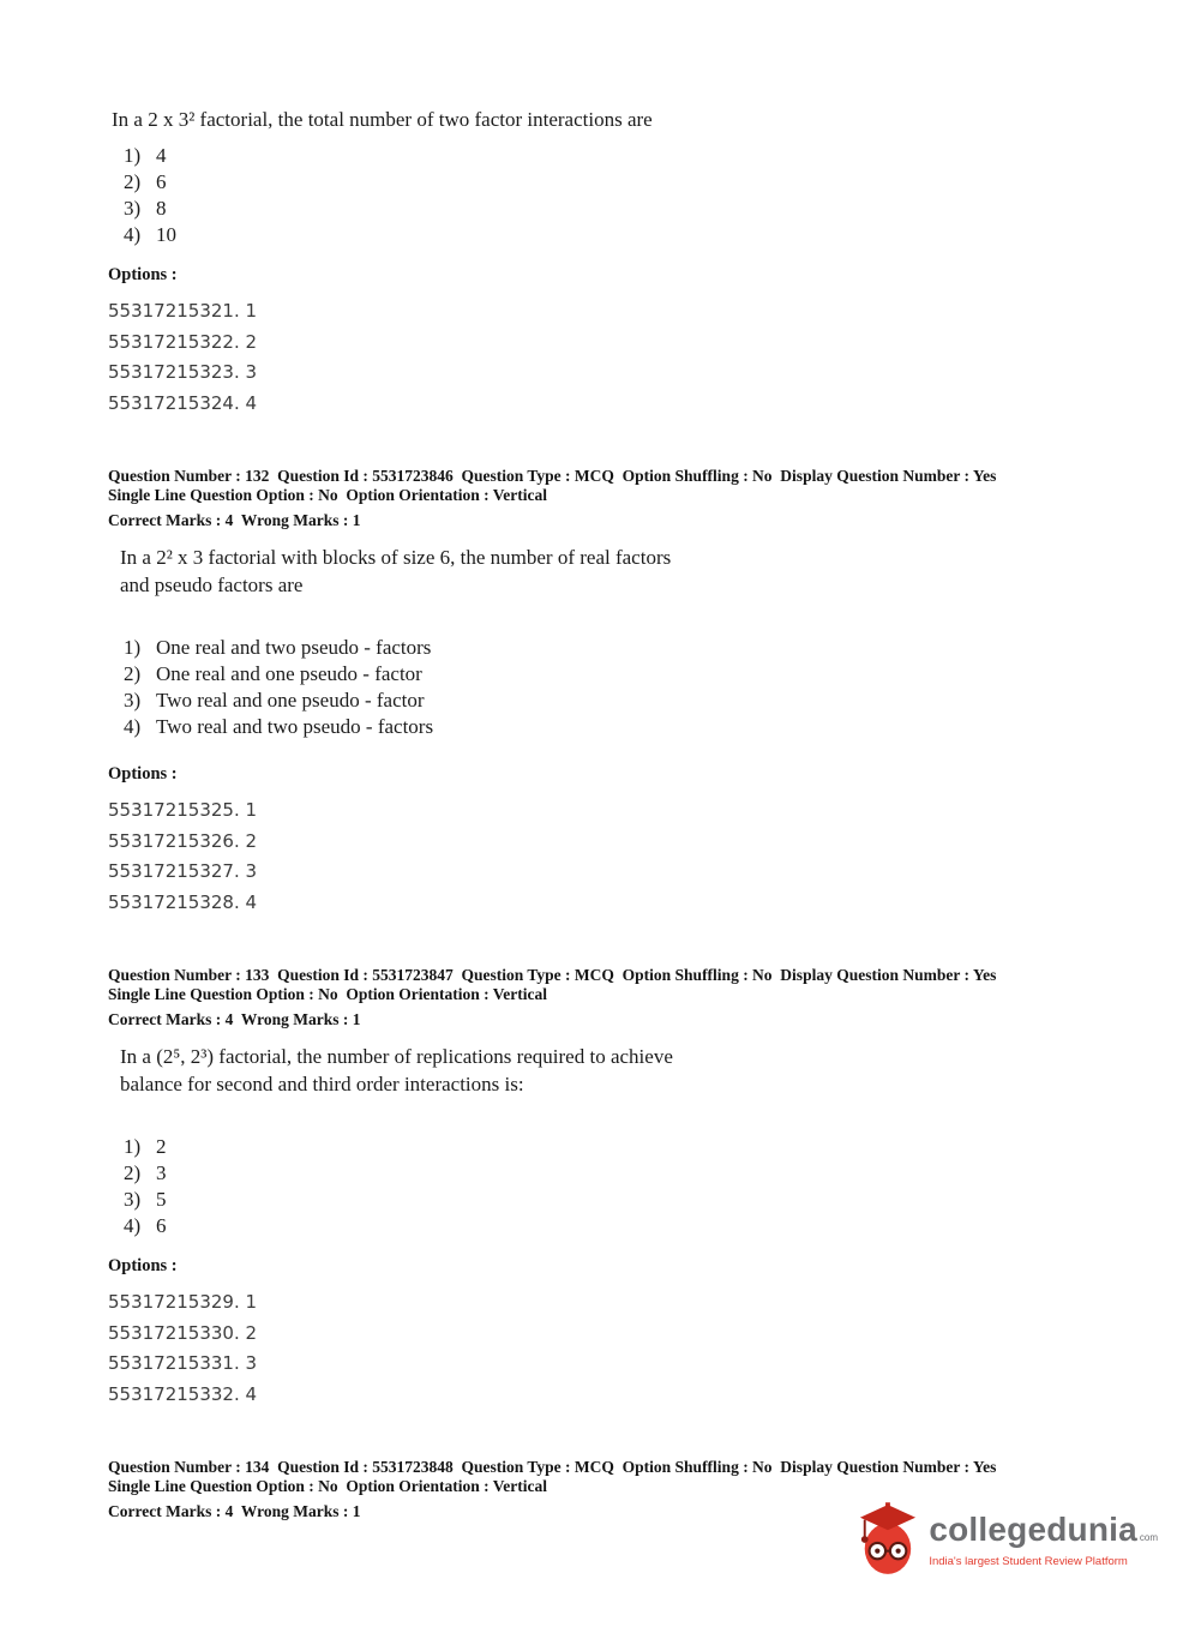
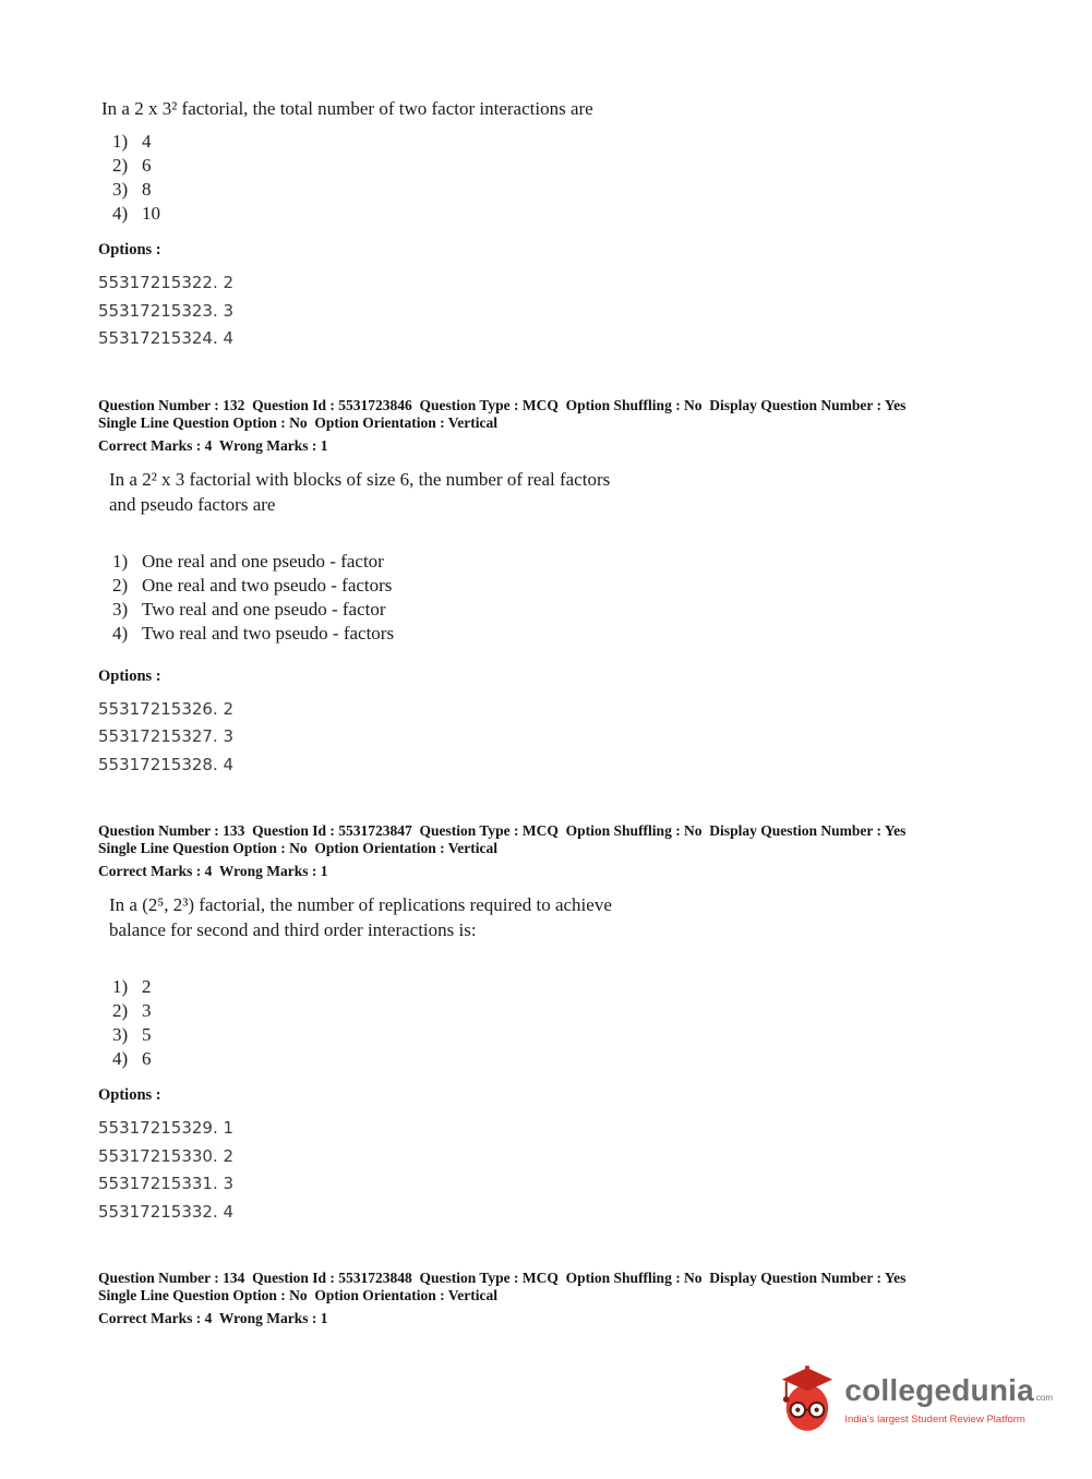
  In a 2 x 3² factorial, the total number of two factor interactions are
  1)
  4
  2)
  6
  3)
  8
  4)
  10
  Options :
- 55317215321. 1
  55317215322. 2
  55317215323. 3
  55317215324. 4
  Question Number : 132 Question Id : 5531723846 Question Type : MCQ Option Shuffling : No Display Question Number : Yes
  Single Line Question Option : No Option Orientation : Vertical
  Correct Marks : 4 Wrong Marks : 1
  In a 2² x 3 factorial with blocks of size 6, the number of real factors
  and pseudo factors are
  1)
- One real and two pseudo - factors
+ One real and one pseudo - factor
  2)
- One real and one pseudo - factor
+ One real and two pseudo - factors
  3)
  Two real and one pseudo - factor
  4)
  Two real and two pseudo - factors
  Options :
- 55317215325. 1
  55317215326. 2
  55317215327. 3
  55317215328. 4
  Question Number : 133 Question Id : 5531723847 Question Type : MCQ Option Shuffling : No Display Question Number : Yes
  Single Line Question Option : No Option Orientation : Vertical
  Correct Marks : 4 Wrong Marks : 1
  In a (2⁵, 2³) factorial, the number of replications required to achieve
  balance for second and third order interactions is:
  1)
  2
  2)
  3
  3)
  5
  4)
  6
  Options :
  55317215329. 1
  55317215330. 2
  55317215331. 3
  55317215332. 4
  Question Number : 134 Question Id : 5531723848 Question Type : MCQ Option Shuffling : No Display Question Number : Yes
  Single Line Question Option : No Option Orientation : Vertical
  Correct Marks : 4 Wrong Marks : 1
  collegedunia
  com
  India's largest Student Review Platform
